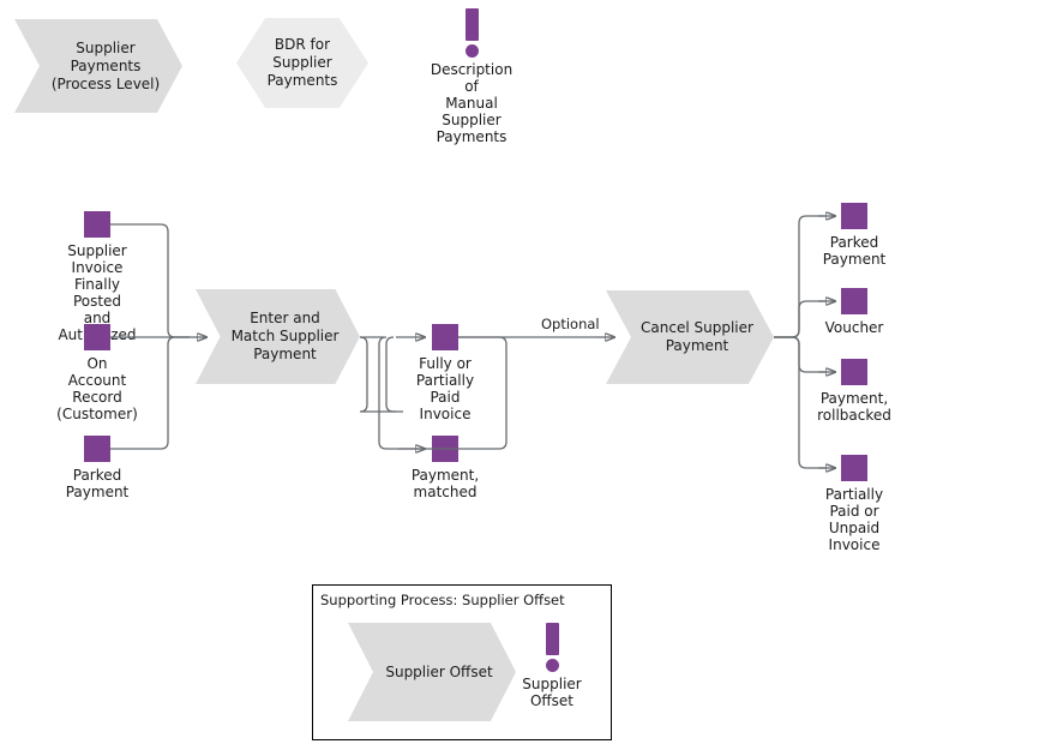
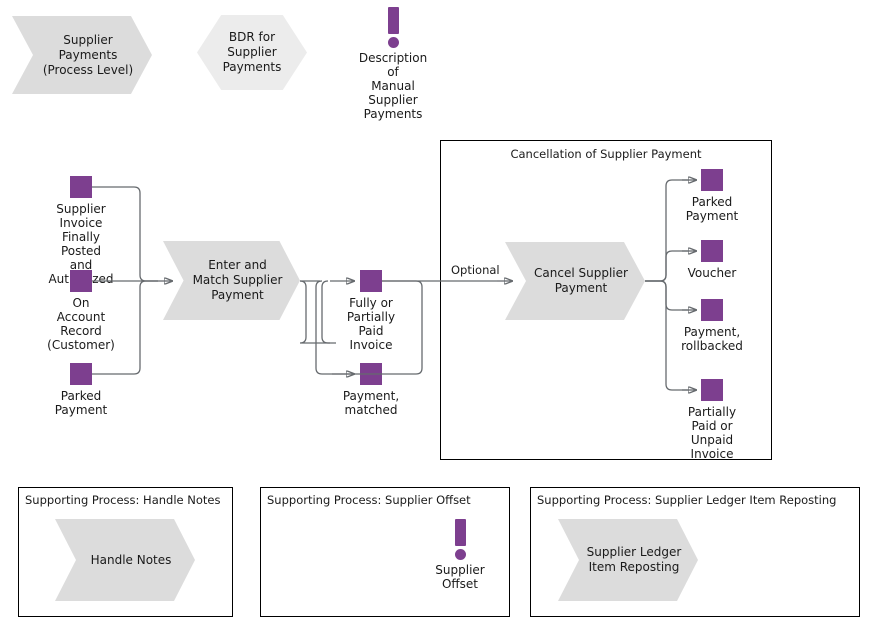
  Supplier
  Payments
  (Process Level)
  BDR for
  Supplier
  Payments
  Description of
  Manual Supplier
  Payments
  Supplier Invoice
  Finally Posted
  On Account
  Record
  (Customer)
  Parked
  Payment
  Enter and
  Match Supplier
  Payment
  Fully or
  Partially Paid
  Invoice
  Payment,
  matched
+ Cancellation of Supplier Payment
  Cancel Supplier
  Payment
  Parked
  Payment
  Voucher
  Payment,
  rollbacked
  Partially Paid or
  Unpaid Invoice
  Optional
+ Supporting Process: Handle Notes
+ Handle Notes
  Supporting Process: Supplier Offset
- Supplier Offset
  Supplier
  Offset
+ Supporting Process: Supplier Ledger Item Reposting
+ Supplier Ledger
+ Item Reposting
